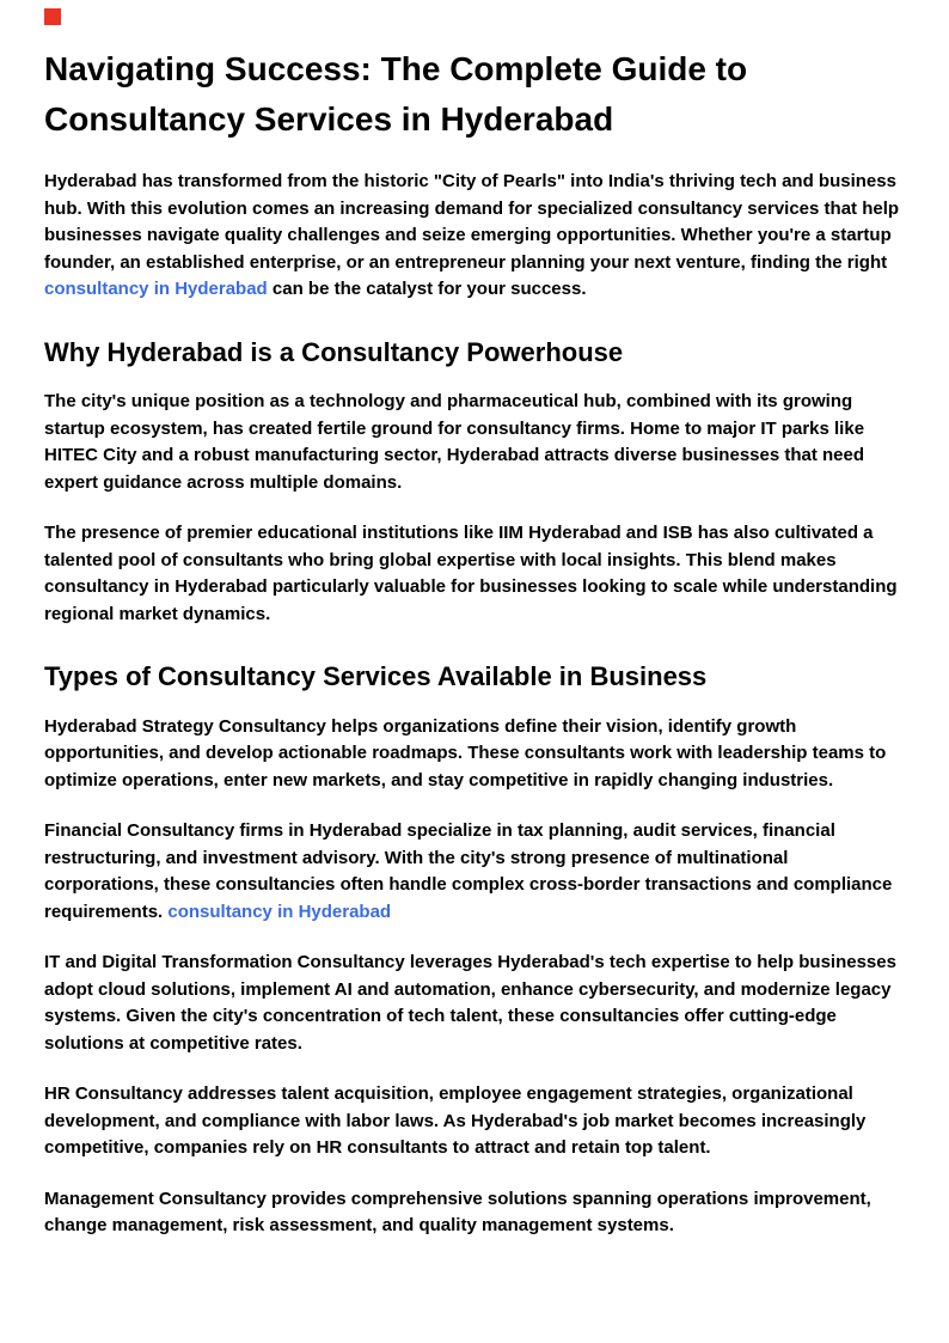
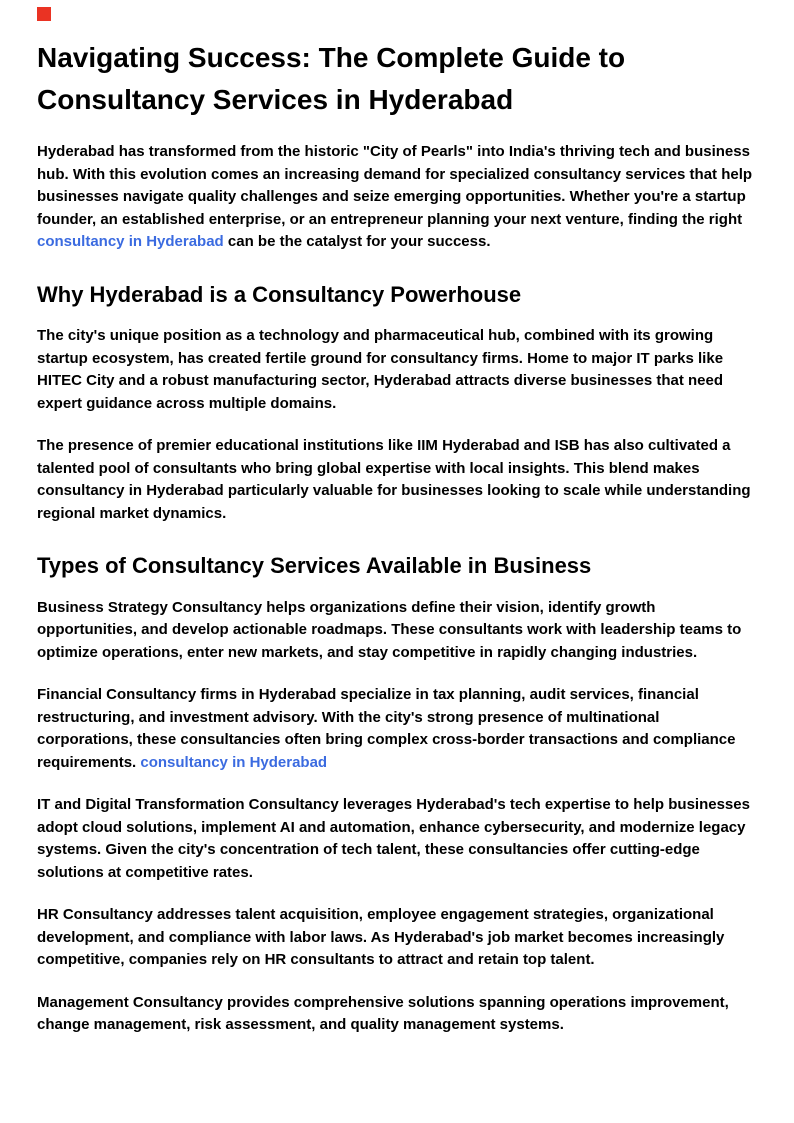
  Navigating Success: The Complete Guide to Consultancy Services in Hyderabad
  Hyderabad has transformed from the historic "City of Pearls" into India's thriving tech and business hub. With this evolution comes an increasing demand for specialized consultancy services that help businesses navigate quality challenges and seize emerging opportunities. Whether you're a startup founder, an established enterprise, or an entrepreneur planning your next venture, finding the right consultancy in Hyderabad can be the catalyst for your success.
  Why Hyderabad is a Consultancy Powerhouse
  The city's unique position as a technology and pharmaceutical hub, combined with its growing startup ecosystem, has created fertile ground for consultancy firms. Home to major IT parks like HITEC City and a robust manufacturing sector, Hyderabad attracts diverse businesses that need expert guidance across multiple domains.
  The presence of premier educational institutions like IIM Hyderabad and ISB has also cultivated a talented pool of consultants who bring global expertise with local insights. This blend makes consultancy in Hyderabad particularly valuable for businesses looking to scale while understanding regional market dynamics.
  Types of Consultancy Services Available in Business
- Hyderabad Strategy Consultancy helps organizations define their vision, identify growth opportunities, and develop actionable roadmaps. These consultants work with leadership teams to optimize operations, enter new markets, and stay competitive in rapidly changing industries.
+ Business Strategy Consultancy helps organizations define their vision, identify growth opportunities, and develop actionable roadmaps. These consultants work with leadership teams to optimize operations, enter new markets, and stay competitive in rapidly changing industries.
- Financial Consultancy firms in Hyderabad specialize in tax planning, audit services, financial restructuring, and investment advisory. With the city's strong presence of multinational corporations, these consultancies often handle complex cross-border transactions and compliance requirements. consultancy in Hyderabad
+ Financial Consultancy firms in Hyderabad specialize in tax planning, audit services, financial restructuring, and investment advisory. With the city's strong presence of multinational corporations, these consultancies often bring complex cross-border transactions and compliance requirements. consultancy in Hyderabad
  IT and Digital Transformation Consultancy leverages Hyderabad's tech expertise to help businesses adopt cloud solutions, implement AI and automation, enhance cybersecurity, and modernize legacy systems. Given the city's concentration of tech talent, these consultancies offer cutting-edge solutions at competitive rates.
  HR Consultancy addresses talent acquisition, employee engagement strategies, organizational development, and compliance with labor laws. As Hyderabad's job market becomes increasingly competitive, companies rely on HR consultants to attract and retain top talent.
  Management Consultancy provides comprehensive solutions spanning operations improvement, change management, risk assessment, and quality management systems.
